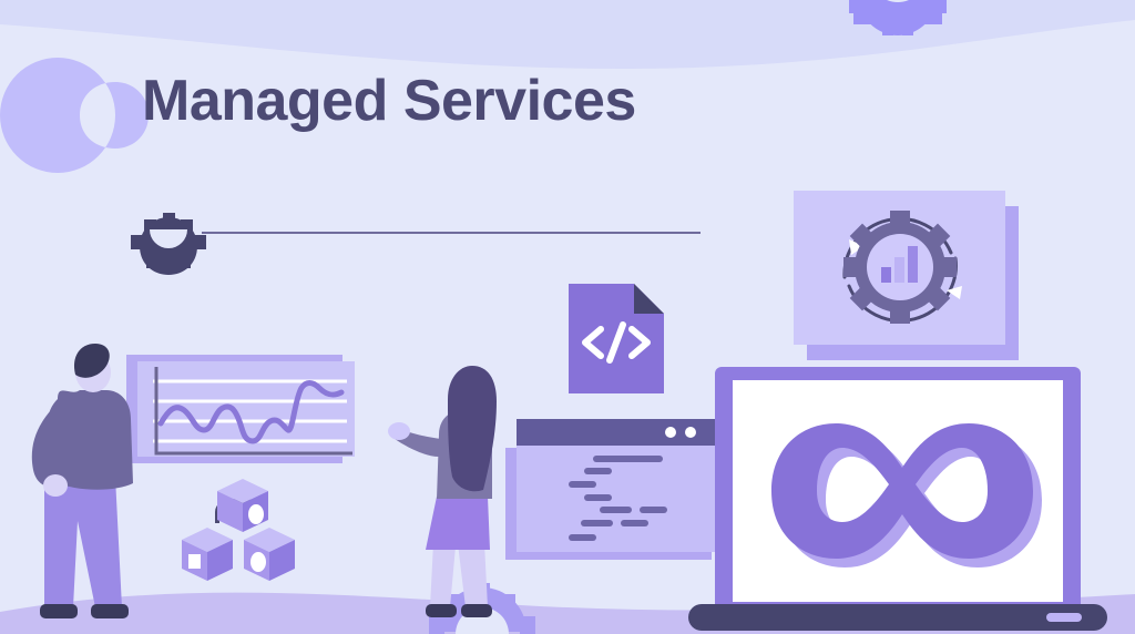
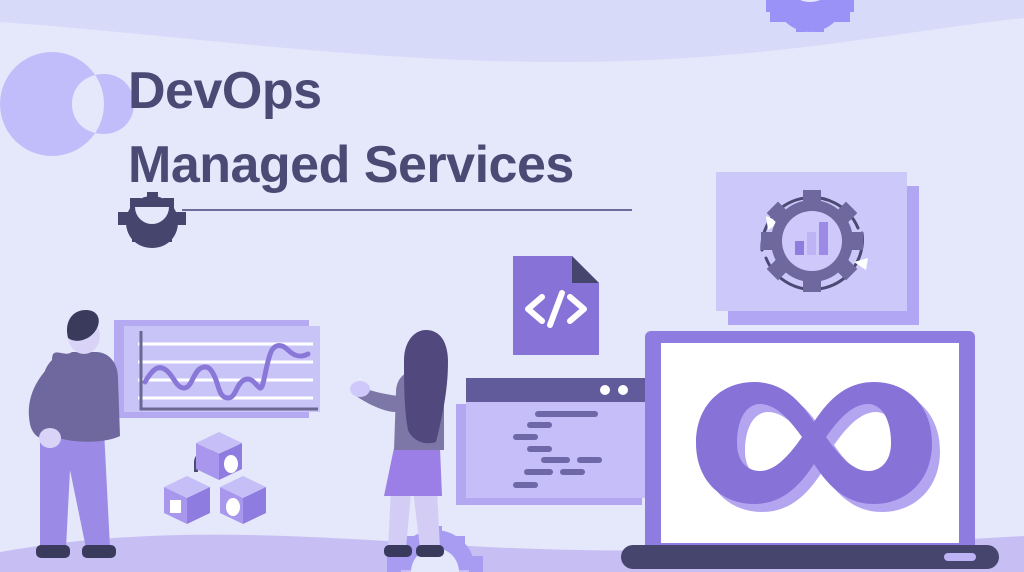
+ DevOps
  Managed Services
